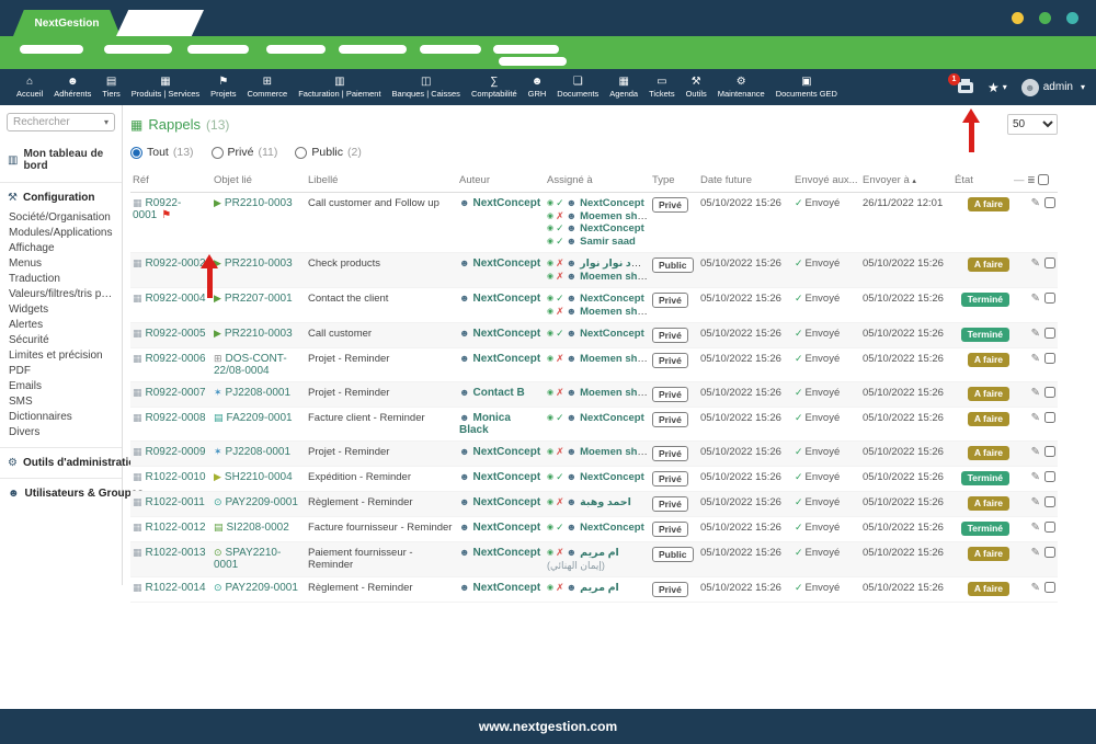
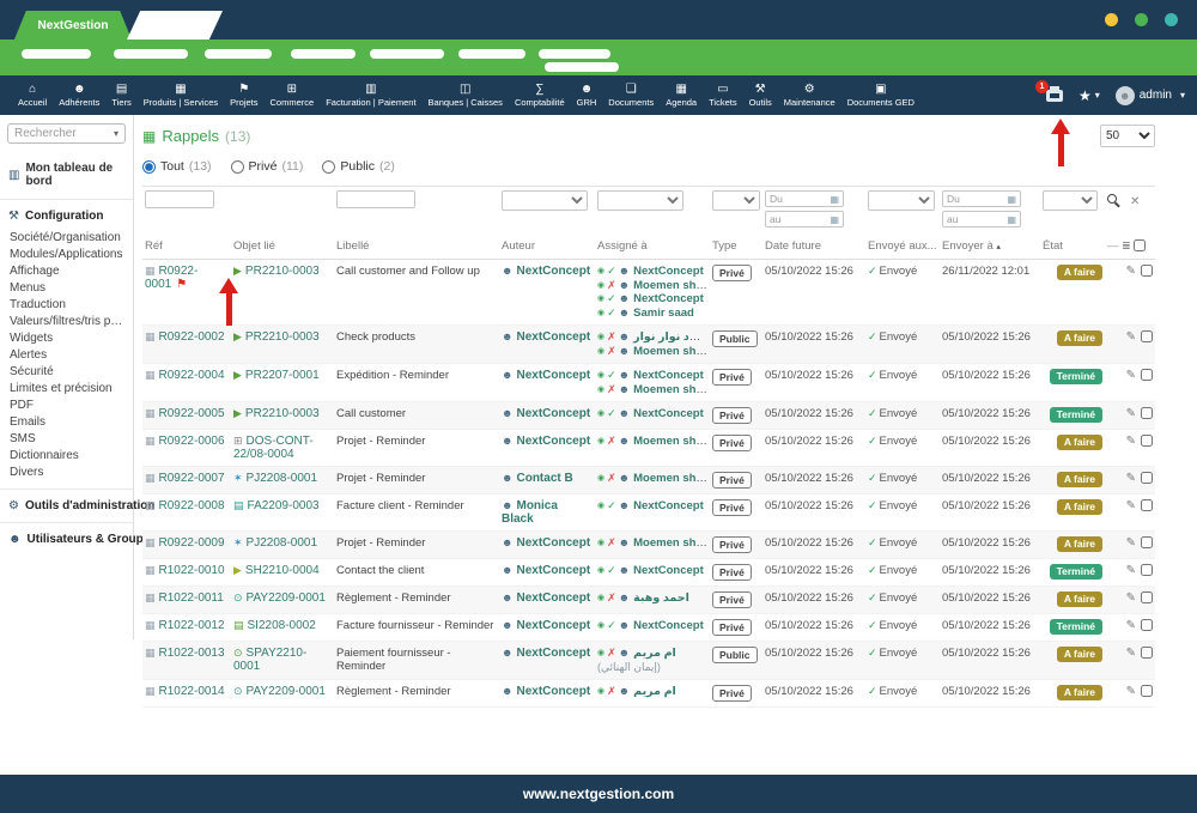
  NextGestion
  ⌂
  Accueil
  ☻
  Adhérents
  ▤
  Tiers
  ▦
  Produits | Services
  ⚑
  Projets
  ⊞
  Commerce
  ▥
  Facturation | Paiement
  ◫
  Banques | Caisses
  ∑
  Comptabilité
  ☻
  GRH
  ❏
  Documents
  ▦
  Agenda
  ▭
  Tickets
  ⚒
  Outils
  ⚙
  Maintenance
  ▣
  Documents GED
  ★
  ▾
  ☻
  admin
  ▾
  Rechercher
  ▾
  ▥
  Mon tableau de bord
  ⚒
  Configuration
  Société/Organisation
  Modules/Applications
  Affichage
  Menus
  Traduction
  Valeurs/filtres/tris par d
  Widgets
  Alertes
  Sécurité
  Limites et précision
  PDF
  Emails
  SMS
  Dictionnaires
  Divers
  ⚙
  Outils d'administration
  ☻
  Utilisateurs & Groupes
  ▦
  Rappels
  (13)
  50
  Tout
  (13)
  Privé
  (11)
  Public
  (2)
+ 						Du ▦ au ▦		Du ▦ au ▦		✕
  Réf	Objet lié	Libellé	Auteur	Assigné à	Type	Date future	Envoyé aux...	Envoyer à	État	— ≣
  ▦ R0922-0001 ⚑	▶ PR2210-0003	Call customer and Follow up	☻ NextConcept	✓ ☻ NextConcept✗ ☻ Moemen sheh✓ ☻ NextConcept✓ ☻ Samir saad	Privé	05/10/2022 15:26	✓ Envoyé	26/11/2022 12:01	A faire	✎
  ▦ R0922-0002	▶ PR2210-0003	Check products	☻ NextConcept	✗ ☻ عود نوار نوار✗ ☻ Moemen sheh	Public	05/10/2022 15:26	✓ Envoyé	05/10/2022 15:26	A faire	✎
- ▦ R0922-0004	▶ PR2207-0001	Contact the client	☻ NextConcept	✓ ☻ NextConcept✗ ☻ Moemen sheh	Privé	05/10/2022 15:26	✓ Envoyé	05/10/2022 15:26	Terminé	✎
+ ▦ R0922-0004	▶ PR2207-0001	Expédition - Reminder	☻ NextConcept	✓ ☻ NextConcept✗ ☻ Moemen sheh	Privé	05/10/2022 15:26	✓ Envoyé	05/10/2022 15:26	Terminé	✎
  ▦ R0922-0005	▶ PR2210-0003	Call customer	☻ NextConcept	✓ ☻ NextConcept	Privé	05/10/2022 15:26	✓ Envoyé	05/10/2022 15:26	Terminé	✎
  ▦ R0922-0006	⊞ DOS-CONT-22/08-0004	Projet - Reminder	☻ NextConcept	✗ ☻ Moemen sheh	Privé	05/10/2022 15:26	✓ Envoyé	05/10/2022 15:26	A faire	✎
  ▦ R0922-0007	✶ PJ2208-0001	Projet - Reminder	☻ Contact B	✗ ☻ Moemen sheh	Privé	05/10/2022 15:26	✓ Envoyé	05/10/2022 15:26	A faire	✎
- ▦ R0922-0008	▤ FA2209-0001	Facture client - Reminder	☻ Monica Black	✓ ☻ NextConcept	Privé	05/10/2022 15:26	✓ Envoyé	05/10/2022 15:26	A faire	✎
+ ▦ R0922-0008	▤ FA2209-0003	Facture client - Reminder	☻ Monica Black	✓ ☻ NextConcept	Privé	05/10/2022 15:26	✓ Envoyé	05/10/2022 15:26	A faire	✎
  ▦ R0922-0009	✶ PJ2208-0001	Projet - Reminder	☻ NextConcept	✗ ☻ Moemen sheh	Privé	05/10/2022 15:26	✓ Envoyé	05/10/2022 15:26	A faire	✎
- ▦ R1022-0010	▶ SH2210-0004	Expédition - Reminder	☻ NextConcept	✓ ☻ NextConcept	Privé	05/10/2022 15:26	✓ Envoyé	05/10/2022 15:26	Terminé	✎
+ ▦ R1022-0010	▶ SH2210-0004	Contact the client	☻ NextConcept	✓ ☻ NextConcept	Privé	05/10/2022 15:26	✓ Envoyé	05/10/2022 15:26	Terminé	✎
  ▦ R1022-0011	⊙ PAY2209-0001	Règlement - Reminder	☻ NextConcept	✗ ☻ احمد وهبة	Privé	05/10/2022 15:26	✓ Envoyé	05/10/2022 15:26	A faire	✎
  ▦ R1022-0012	▤ SI2208-0002	Facture fournisseur - Reminder	☻ NextConcept	✓ ☻ NextConcept	Privé	05/10/2022 15:26	✓ Envoyé	05/10/2022 15:26	Terminé	✎
  ▦ R1022-0013	⊙ SPAY2210-0001	Paiement fournisseur - Reminder	☻ NextConcept	✗ ☻ ام مريم(إيمان الهنائي)	Public	05/10/2022 15:26	✓ Envoyé	05/10/2022 15:26	A faire	✎
  ▦ R1022-0014	⊙ PAY2209-0001	Règlement - Reminder	☻ NextConcept	✗ ☻ ام مريم	Privé	05/10/2022 15:26	✓ Envoyé	05/10/2022 15:26	A faire	✎
  www.nextgestion.com
